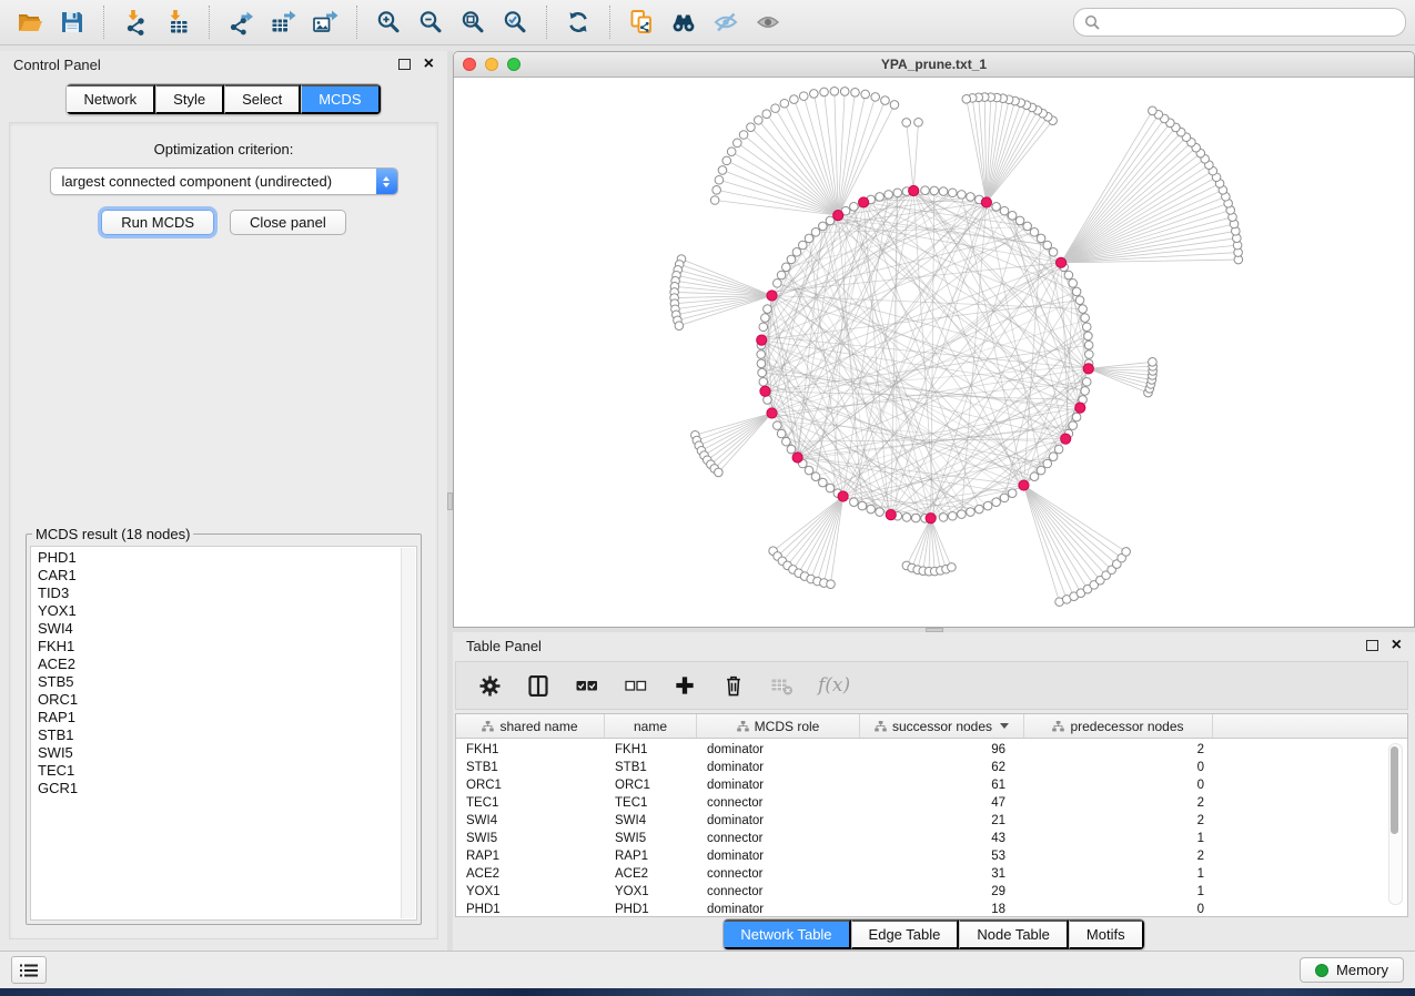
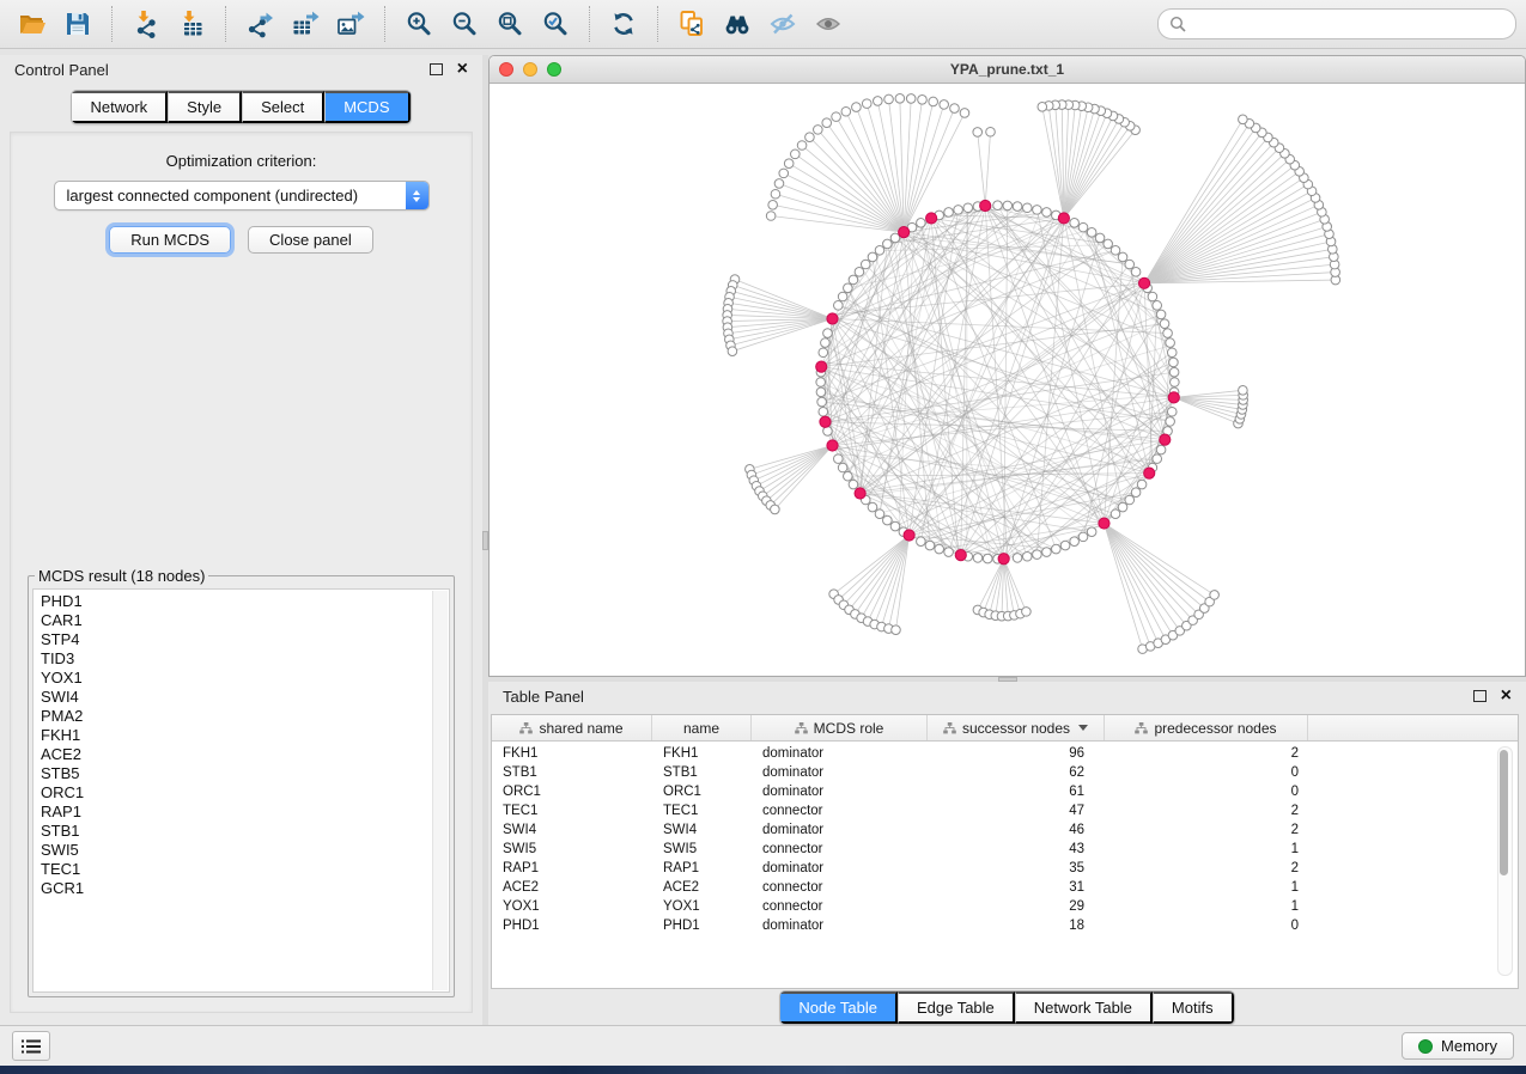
  Control Panel
  ×
  Network
  Style
  Select
  MCDS
  Optimization criterion:
  largest connected component (undirected)
  Run MCDS
  Close panel
  MCDS result (18 nodes)
  PHD1
  CAR1
+ STP4
  TID3
  YOX1
  SWI4
+ PMA2
  FKH1
  ACE2
  STB5
  ORC1
  RAP1
  STB1
  SWI5
  TEC1
  GCR1
  YPA_prune.txt_1
  Table Panel
  ×
- f(x)
  shared name
  name
  MCDS role
  successor nodes
  predecessor nodes
  FKH1
  FKH1
  dominator
  96
  2
  STB1
  STB1
  dominator
  62
  0
  ORC1
  ORC1
  dominator
  61
  0
  TEC1
  TEC1
  connector
  47
  2
  SWI4
  SWI4
  dominator
- 21
+ 46
  2
  SWI5
  SWI5
  connector
  43
  1
  RAP1
  RAP1
  dominator
- 53
+ 35
  2
  ACE2
  ACE2
  connector
  31
  1
  YOX1
  YOX1
  connector
  29
  1
  PHD1
  PHD1
  dominator
  18
  0
- Network Table
+ Node Table
  Edge Table
- Node Table
+ Network Table
  Motifs
  Memory
